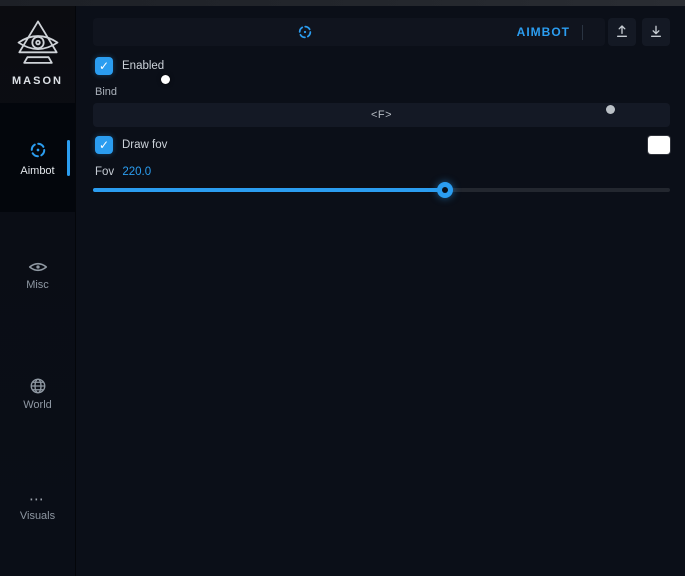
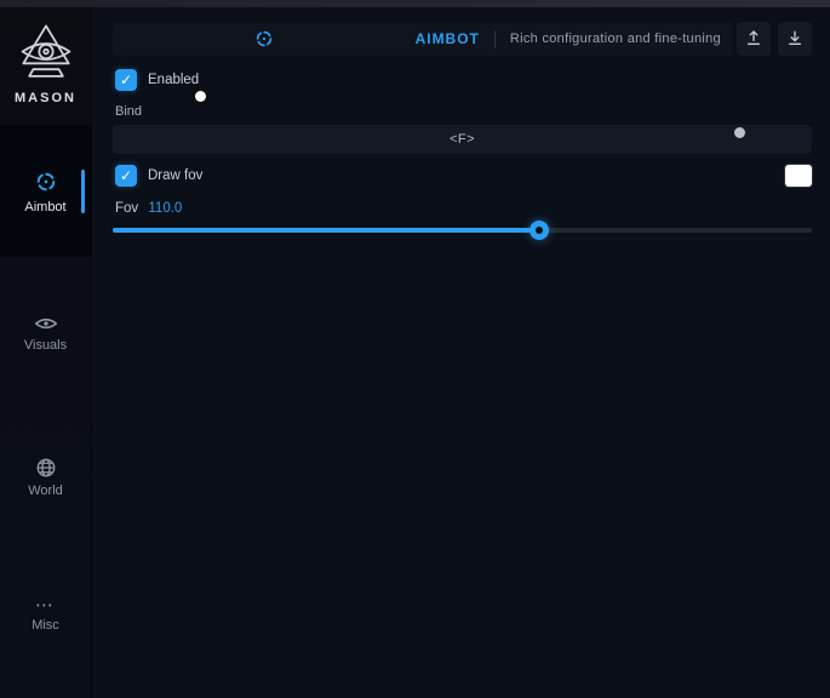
  MASON
  Aimbot
- Misc
+ Visuals
  World
  ⋯
- Visuals
+ Misc
  AIMBOT
+ Rich configuration and fine-tuning
  ✓
  Enabled
  Bind
  <F>
  ✓
  Draw fov
- Fov 220.0
+ Fov 110.0
